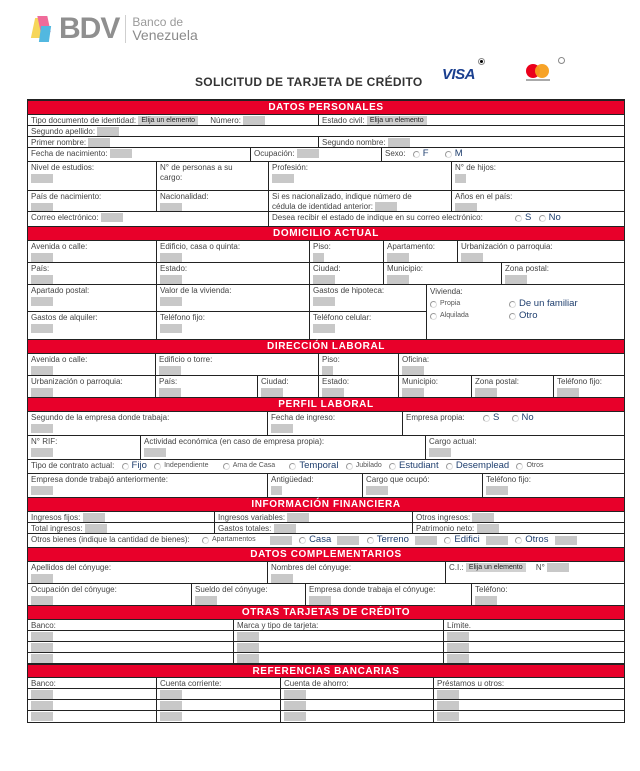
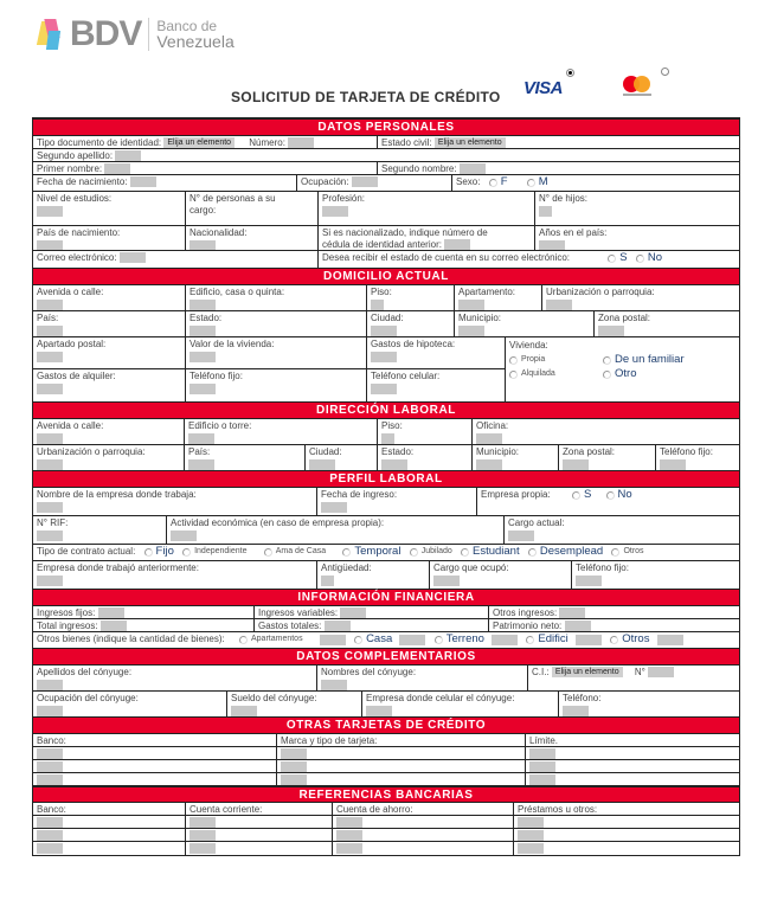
  BDV
  Banco de
  Venezuela
  SOLICITUD DE TARJETA DE CRÉDITO
  VISA
  DATOS PERSONALES
  Segundo apellido:
  Primer nombre:
  Segundo nombre:
  Fecha de nacimiento:
  Ocupación:
  Sexo: F M
  Nivel de estudios:
  N° de personas a su cargo:
  Profesión:
  N° de hijos:
  País de nacimiento:
  Nacionalidad:
  Si es nacionalizado, indique número de
  cédula de identidad anterior:
  Años en el país:
  Correo electrónico:
- Desea recibir el estado de indique en su correo electrónico: S No
+ Desea recibir el estado de cuenta en su correo electrónico: S No
  DOMICILIO ACTUAL
  Avenida o calle:
  Edificio, casa o quinta:
  Piso:
  Apartamento:
  Urbanización o parroquia:
  País:
  Estado:
  Ciudad:
  Municipio:
  Zona postal:
  Apartado postal:
  Valor de la vivienda:
  Gastos de hipoteca:
  Gastos de alquiler:
  Teléfono fijo:
  Teléfono celular:
  Vivienda:
  DIRECCIÓN LABORAL
  Avenida o calle:
  Edificio o torre:
  Piso:
  Oficina:
  Urbanización o parroquia:
  País:
  Ciudad:
  Estado:
  Municipio:
  Zona postal:
  Teléfono fijo:
  PERFIL LABORAL
- Segundo de la empresa donde trabaja:
+ Nombre de la empresa donde trabaja:
  Fecha de ingreso:
  Empresa propia: S No
  N° RIF:
  Actividad económica (en caso de empresa propia):
  Cargo actual:
  Empresa donde trabajó anteriormente:
  Antigüedad:
  Cargo que ocupó:
  Teléfono fijo:
  INFORMACIÓN FINANCIERA
  Ingresos fijos:
  Ingresos variables:
  Otros ingresos:
  Total ingresos:
  Gastos totales:
  Patrimonio neto:
  Otros bienes (indique la cantidad de bienes): Casa Terreno Edifici Otros
  DATOS COMPLEMENTARIOS
  Apellidos del cónyuge:
  Nombres del cónyuge:
  Ocupación del cónyuge:
  Sueldo del cónyuge:
- Empresa donde trabaja el cónyuge:
+ Empresa donde celular el cónyuge:
  Teléfono:
  OTRAS TARJETAS DE CRÉDITO
  Banco:
  Marca y tipo de tarjeta:
  Límite.
  REFERENCIAS BANCARIAS
  Banco:
  Cuenta corriente:
  Cuenta de ahorro:
  Préstamos u otros:
